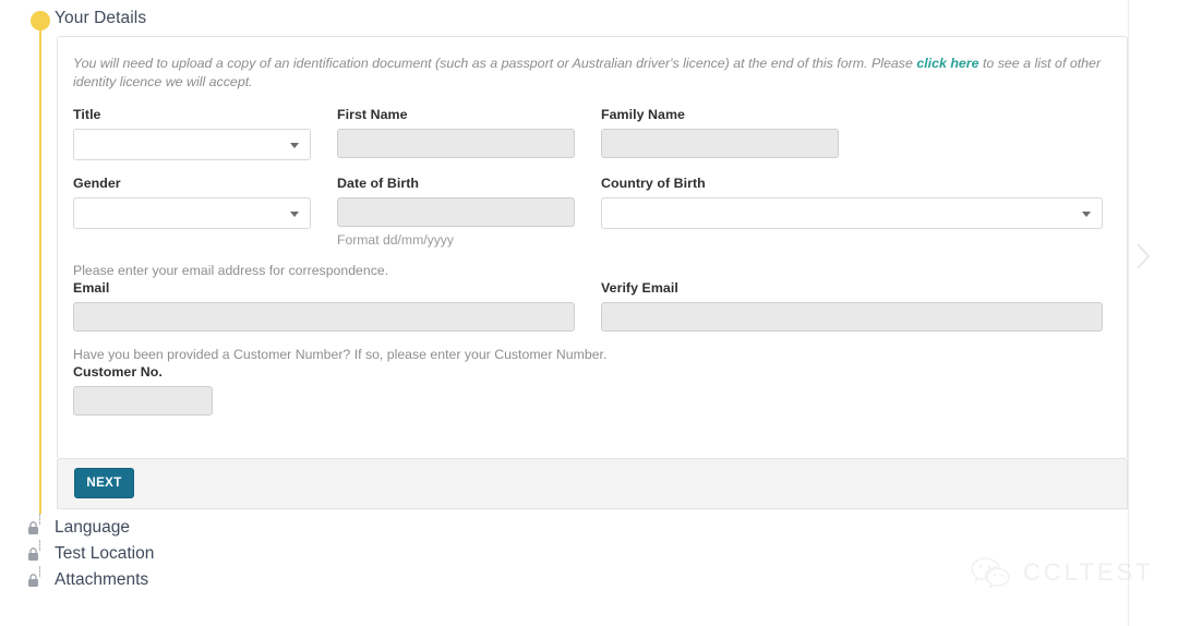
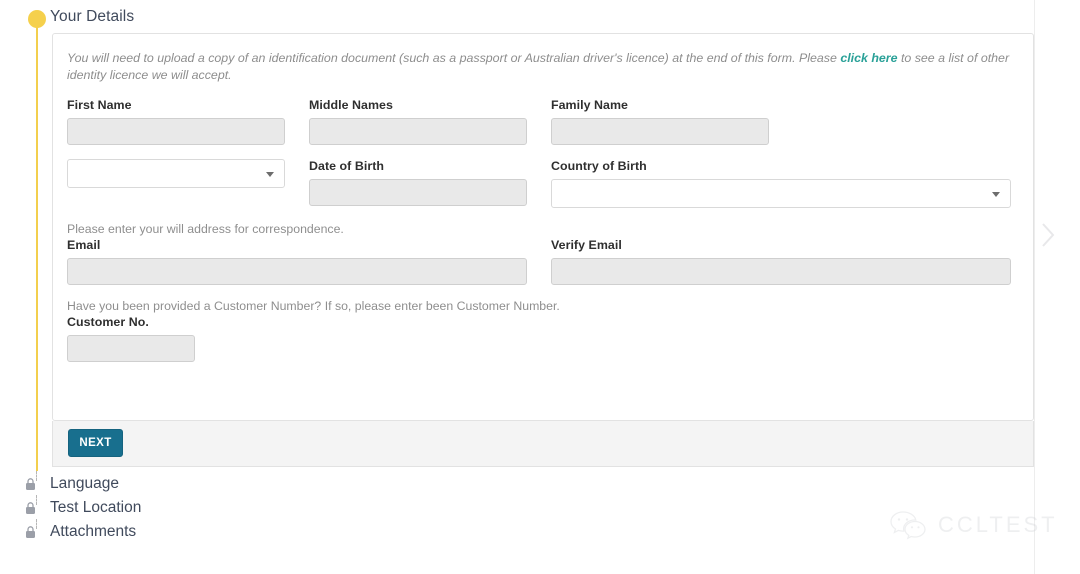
  Your Details
  You will need to upload a copy of an identification document (such as a passport or Australian driver's licence) at the end of this form. Please click here to see a list of other identity licence we will accept.
- Title
  First Name
+ Middle Names
  Family Name
- Gender
  Date of Birth
- Format dd/mm/yyyy
  Country of Birth
- Please enter your email address for correspondence.
+ Please enter your will address for correspondence.
  Email
  Verify Email
- Have you been provided a Customer Number? If so, please enter your Customer Number.
+ Have you been provided a Customer Number? If so, please enter been Customer Number.
  Customer No.
  NEXT
  Language
  Test Location
  Attachments
  CCLTEST
